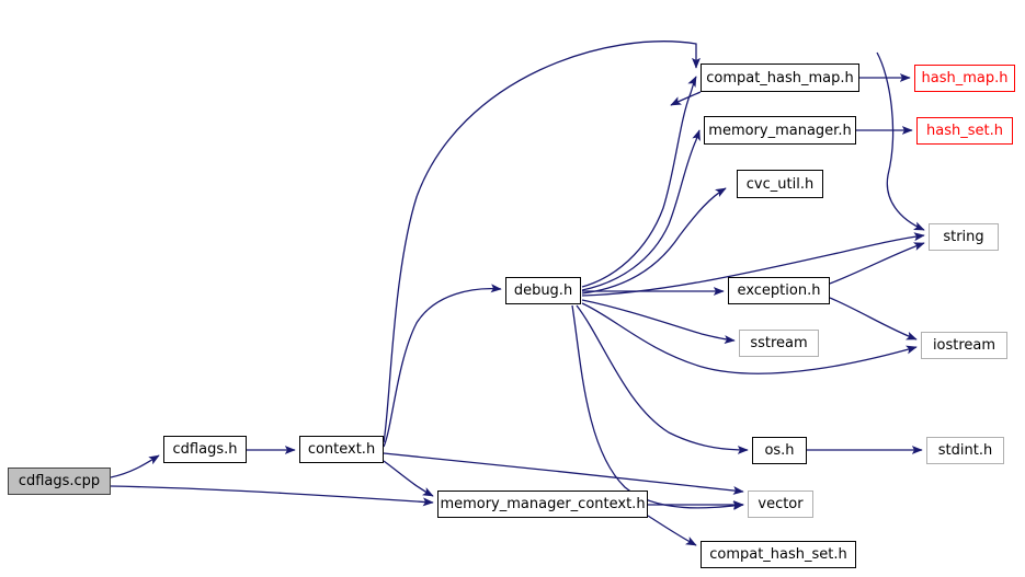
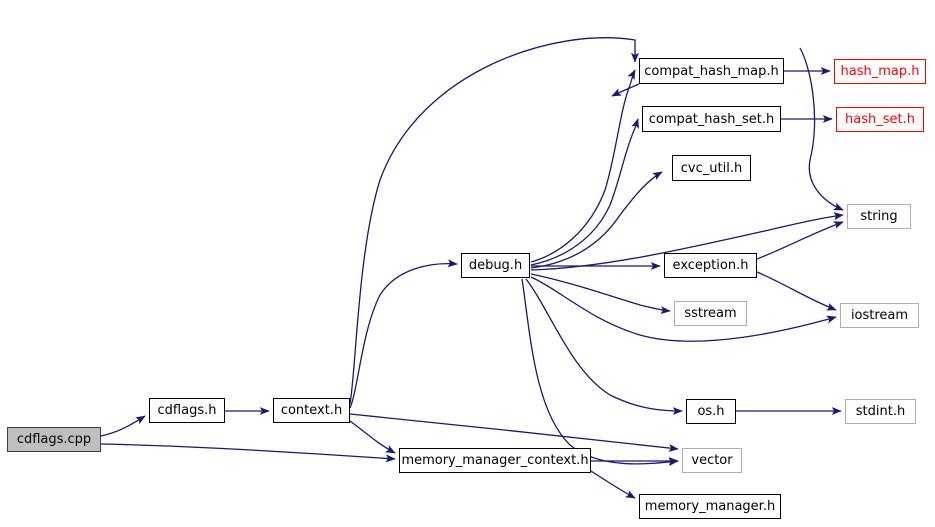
  cdflags.cpp
  cdflags.h
  context.h
  memory_manager_context.h
- compat_hash_set.h
+ memory_manager.h
  debug.h
  compat_hash_map.h
- memory_manager.h
+ compat_hash_set.h
  cvc_util.h
  exception.h
  os.h
  hash_map.h
  hash_set.h
  string
  iostream
  sstream
  stdint.h
  vector
